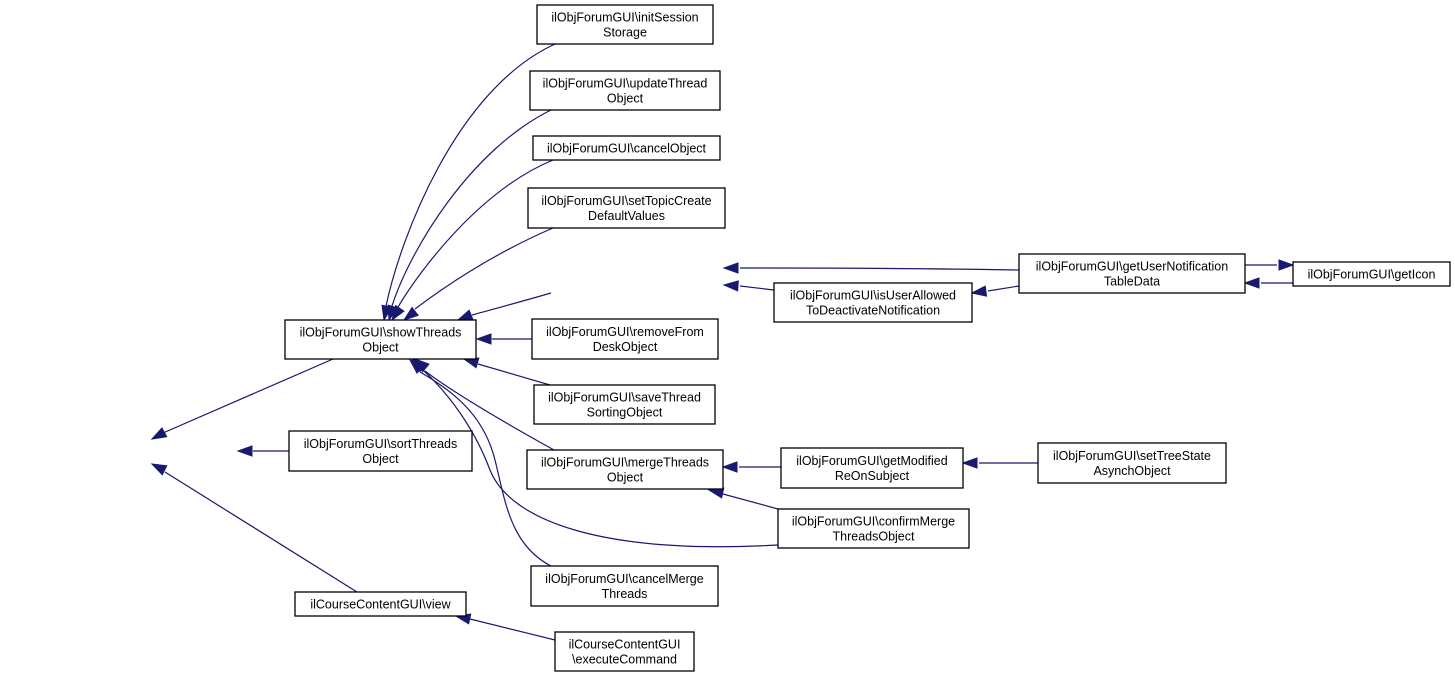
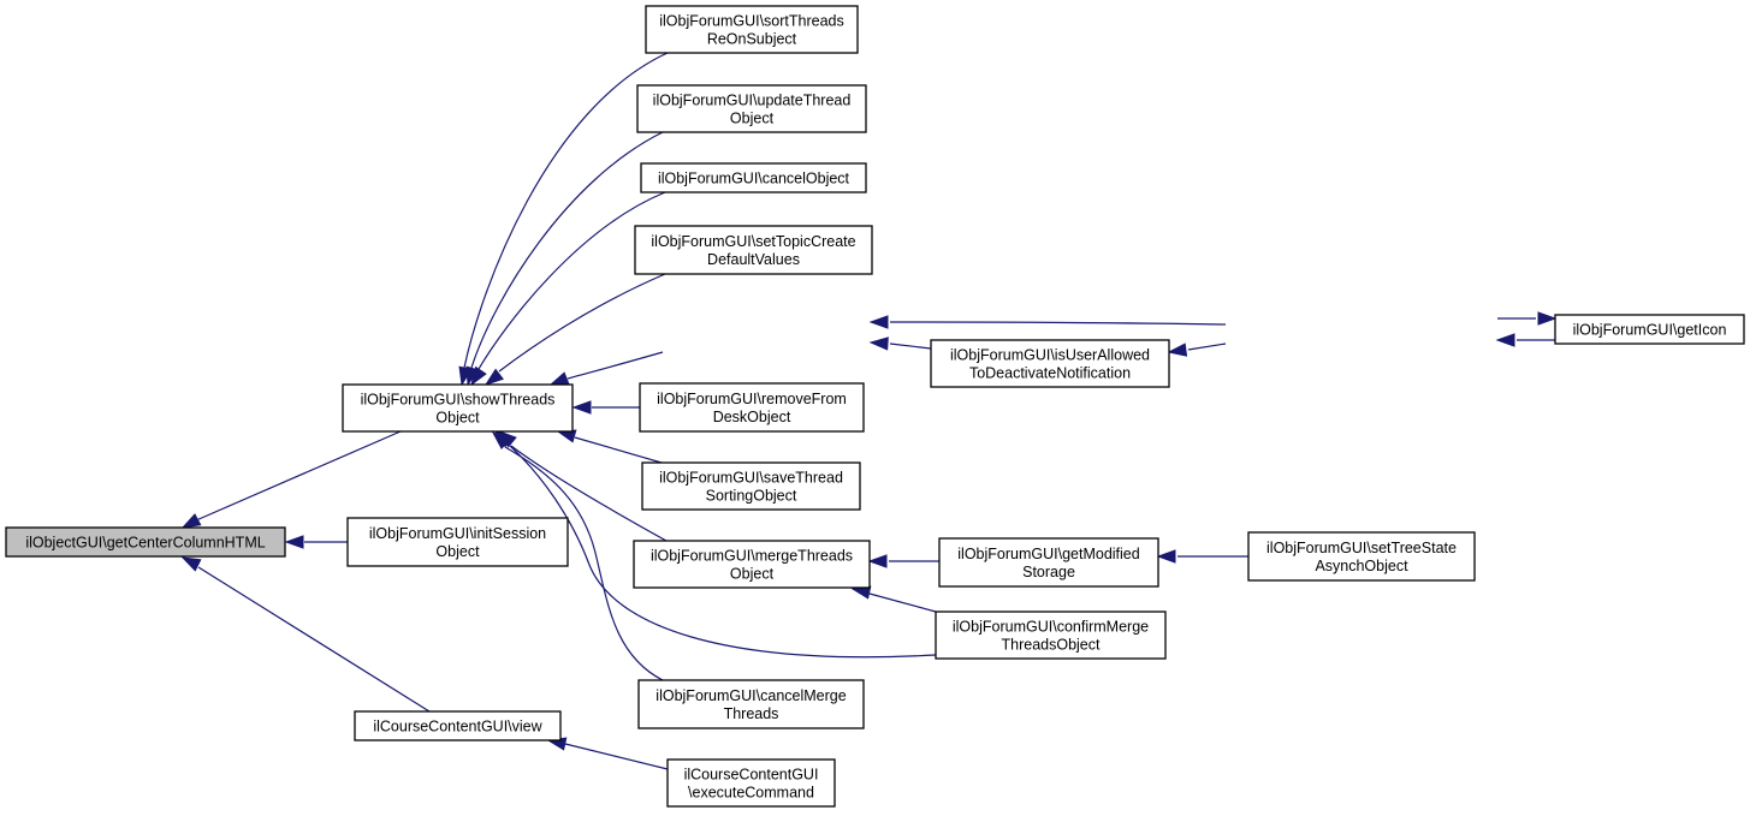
+ ilObjectGUI\getCenterColumnHTML
  ilObjForumGUI\showThreads
  Object
- ilObjForumGUI\sortThreads
+ ilObjForumGUI\initSession
  Object
  ilCourseContentGUI\view
- ilObjForumGUI\initSession
+ ilObjForumGUI\sortThreads
- Storage
+ ReOnSubject
  ilObjForumGUI\updateThread
  Object
  ilObjForumGUI\cancelObject
  ilObjForumGUI\setTopicCreate
  DefaultValues
  ilObjForumGUI\removeFrom
  DeskObject
  ilObjForumGUI\saveThread
  SortingObject
  ilObjForumGUI\mergeThreads
  Object
  ilObjForumGUI\cancelMerge
  Threads
  ilCourseContentGUI
  \executeCommand
  ilObjForumGUI\isUserAllowed
  ToDeactivateNotification
  ilObjForumGUI\getModified
- ReOnSubject
+ Storage
  ilObjForumGUI\confirmMerge
  ThreadsObject
- ilObjForumGUI\getUserNotification
- TableData
  ilObjForumGUI\getIcon
  ilObjForumGUI\setTreeState
  AsynchObject
